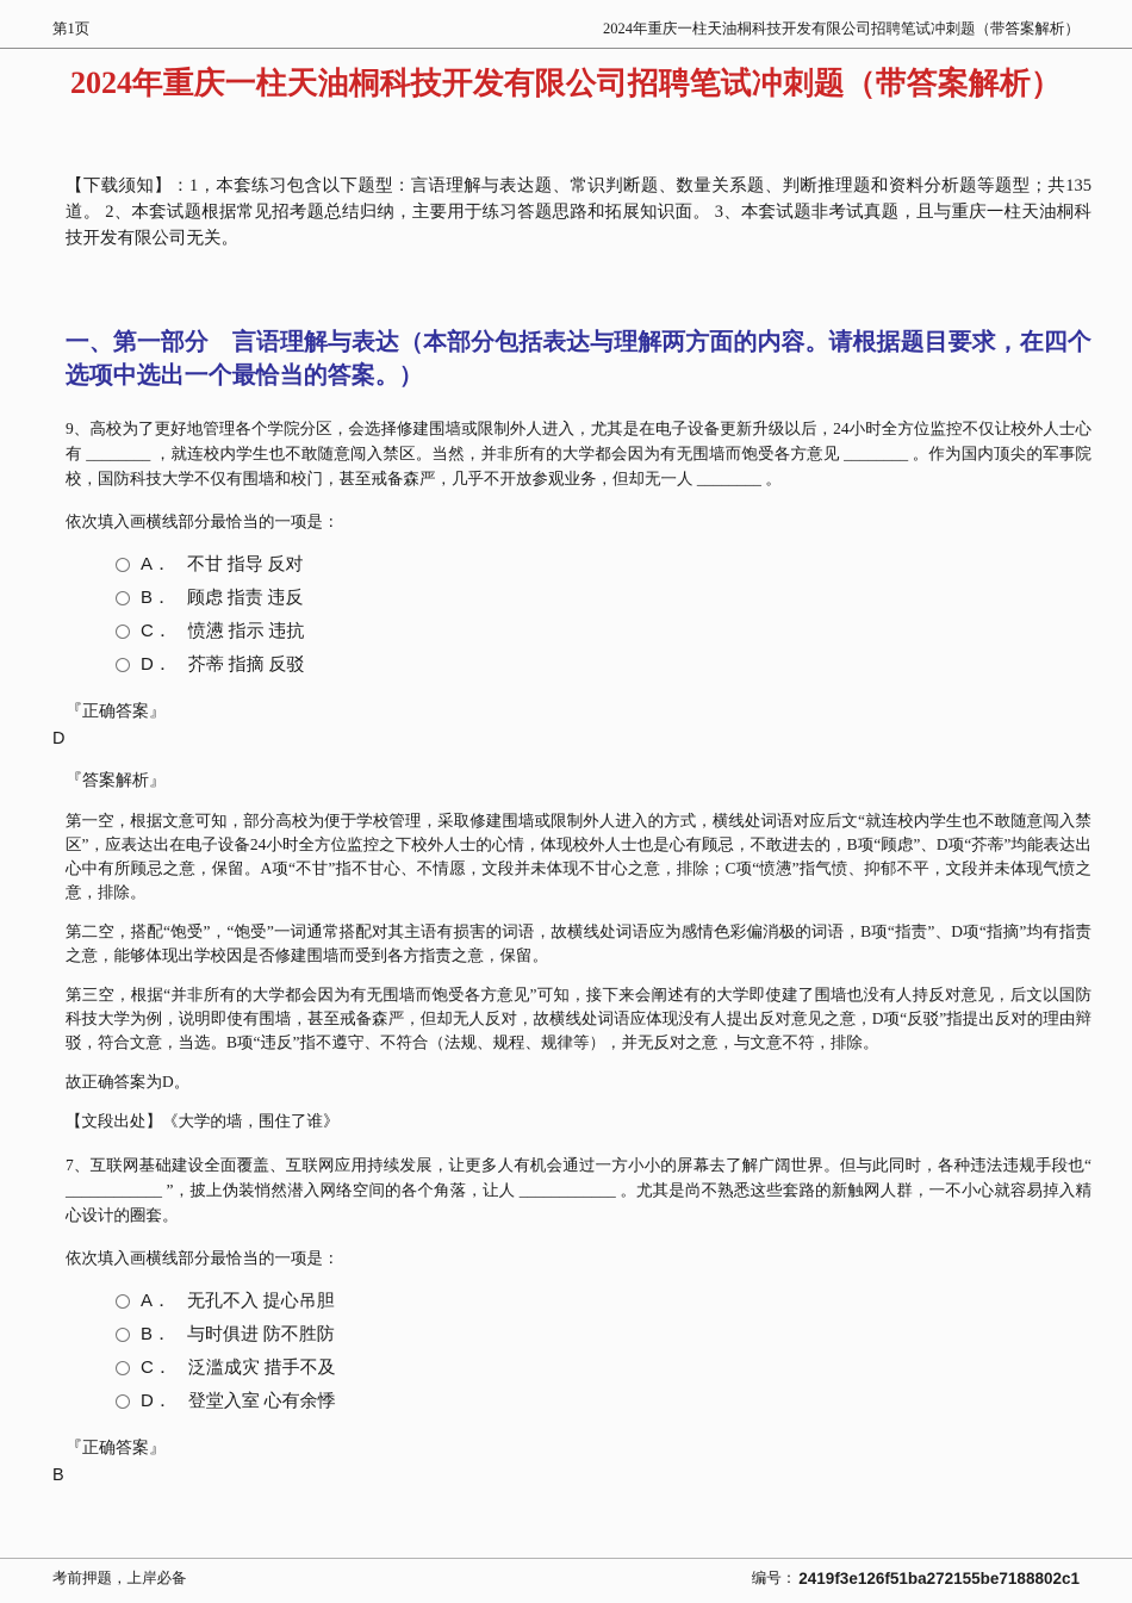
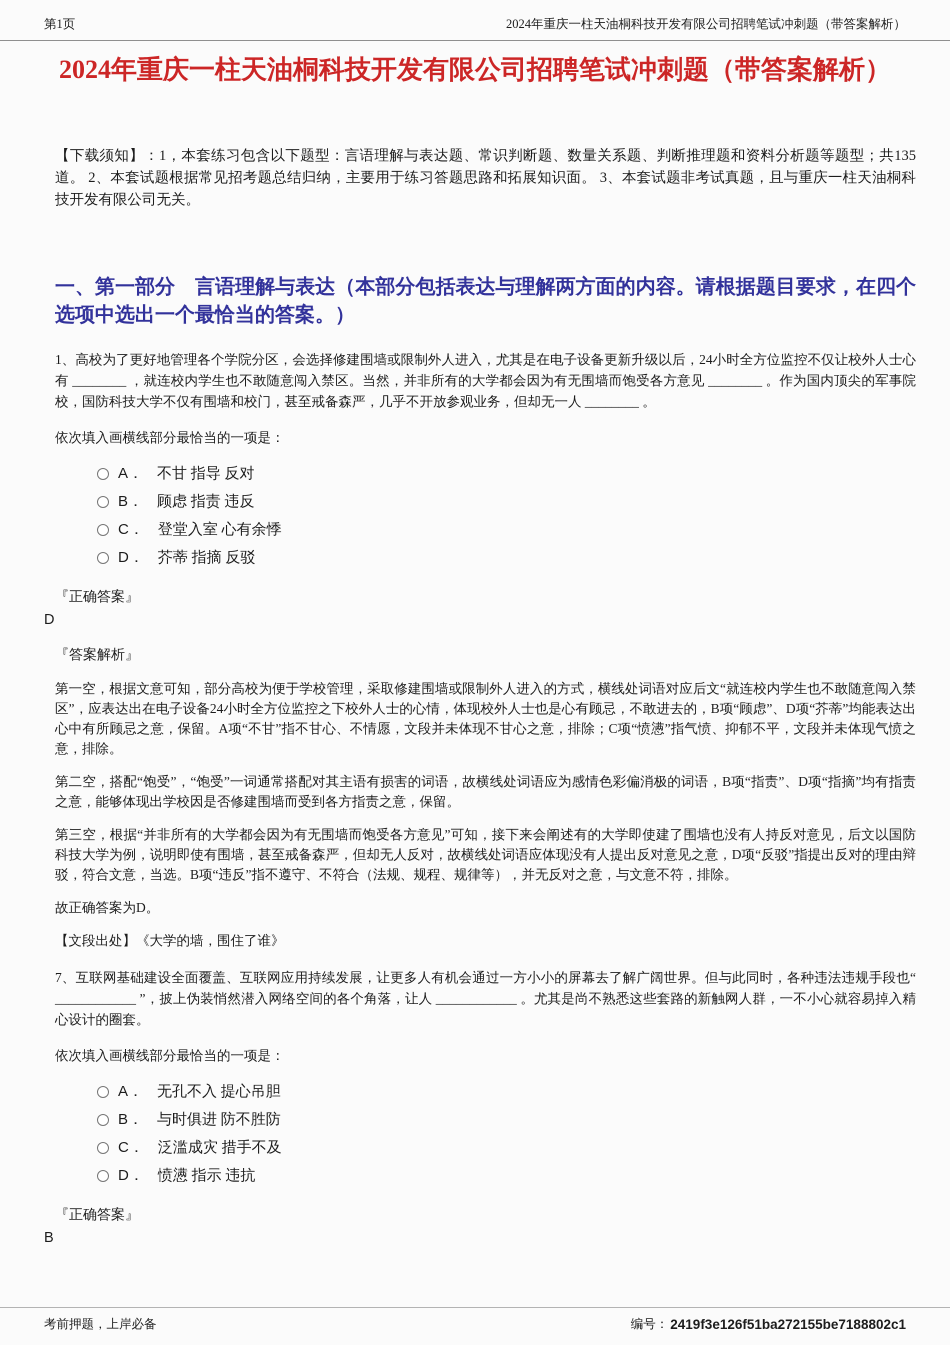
  第1页
  2024年重庆一柱天油桐科技开发有限公司招聘笔试冲刺题（带答案解析）
  2024年重庆一柱天油桐科技开发有限公司招聘笔试冲刺题（带答案解析）
  【下载须知】：1，本套练习包含以下题型：言语理解与表达题、常识判断题、数量关系题、判断推理题和资料分析题等题型；共135道。 2、本套试题根据常见招考题总结归纳，主要用于练习答题思路和拓展知识面。 3、本套试题非考试真题，且与重庆一柱天油桐科技开发有限公司无关。
  一、第一部分 言语理解与表达（本部分包括表达与理解两方面的内容。请根据题目要求，在四个选项中选出一个最恰当的答案。）
- 9、高校为了更好地管理各个学院分区，会选择修建围墙或限制外人进入，尤其是在电子设备更新升级以后，24小时全方位监控不仅让校外人士心有 ________ ，就连校内学生也不敢随意闯入禁区。当然，并非所有的大学都会因为有无围墙而饱受各方意见 ________ 。作为国内顶尖的军事院校，国防科技大学不仅有围墙和校门，甚至戒备森严，几乎不开放参观业务，但却无一人 ________ 。
+ 1、高校为了更好地管理各个学院分区，会选择修建围墙或限制外人进入，尤其是在电子设备更新升级以后，24小时全方位监控不仅让校外人士心有 ________ ，就连校内学生也不敢随意闯入禁区。当然，并非所有的大学都会因为有无围墙而饱受各方意见 ________ 。作为国内顶尖的军事院校，国防科技大学不仅有围墙和校门，甚至戒备森严，几乎不开放参观业务，但却无一人 ________ 。
  依次填入画横线部分最恰当的一项是：
  A．
  不甘 指导 反对
  B．
  顾虑 指责 违反
  C．
- 愤懑 指示 违抗
+ 登堂入室 心有余悸
  D．
  芥蒂 指摘 反驳
  『正确答案』
  D
  『答案解析』
  第一空，根据文意可知，部分高校为便于学校管理，采取修建围墙或限制外人进入的方式，横线处词语对应后文“就连校内学生也不敢随意闯入禁区”，应表达出在电子设备24小时全方位监控之下校外人士的心情，体现校外人士也是心有顾忌，不敢进去的，B项“顾虑”、D项“芥蒂”均能表达出心中有所顾忌之意，保留。A项“不甘”指不甘心、不情愿，文段并未体现不甘心之意，排除；C项“愤懑”指气愤、抑郁不平，文段并未体现气愤之意，排除。
  第二空，搭配“饱受”，“饱受”一词通常搭配对其主语有损害的词语，故横线处词语应为感情色彩偏消极的词语，B项“指责”、D项“指摘”均有指责之意，能够体现出学校因是否修建围墙而受到各方指责之意，保留。
  第三空，根据“并非所有的大学都会因为有无围墙而饱受各方意见”可知，接下来会阐述有的大学即使建了围墙也没有人持反对意见，后文以国防科技大学为例，说明即使有围墙，甚至戒备森严，但却无人反对，故横线处词语应体现没有人提出反对意见之意，D项“反驳”指提出反对的理由辩驳，符合文意，当选。B项“违反”指不遵守、不符合（法规、规程、规律等），并无反对之意，与文意不符，排除。
  故正确答案为D。
  【文段出处】《大学的墙，围住了谁》
  7、互联网基础建设全面覆盖、互联网应用持续发展，让更多人有机会通过一方小小的屏幕去了解广阔世界。但与此同时，各种违法违规手段也“ ____________ ”，披上伪装悄然潜入网络空间的各个角落，让人 ____________ 。尤其是尚不熟悉这些套路的新触网人群，一不小心就容易掉入精心设计的圈套。
  依次填入画横线部分最恰当的一项是：
  A．
  无孔不入 提心吊胆
  B．
  与时俱进 防不胜防
  C．
  泛滥成灾 措手不及
  D．
- 登堂入室 心有余悸
+ 愤懑 指示 违抗
  『正确答案』
  B
  考前押题，上岸必备
  编号：
  2419f3e126f51ba272155be7188802c1
